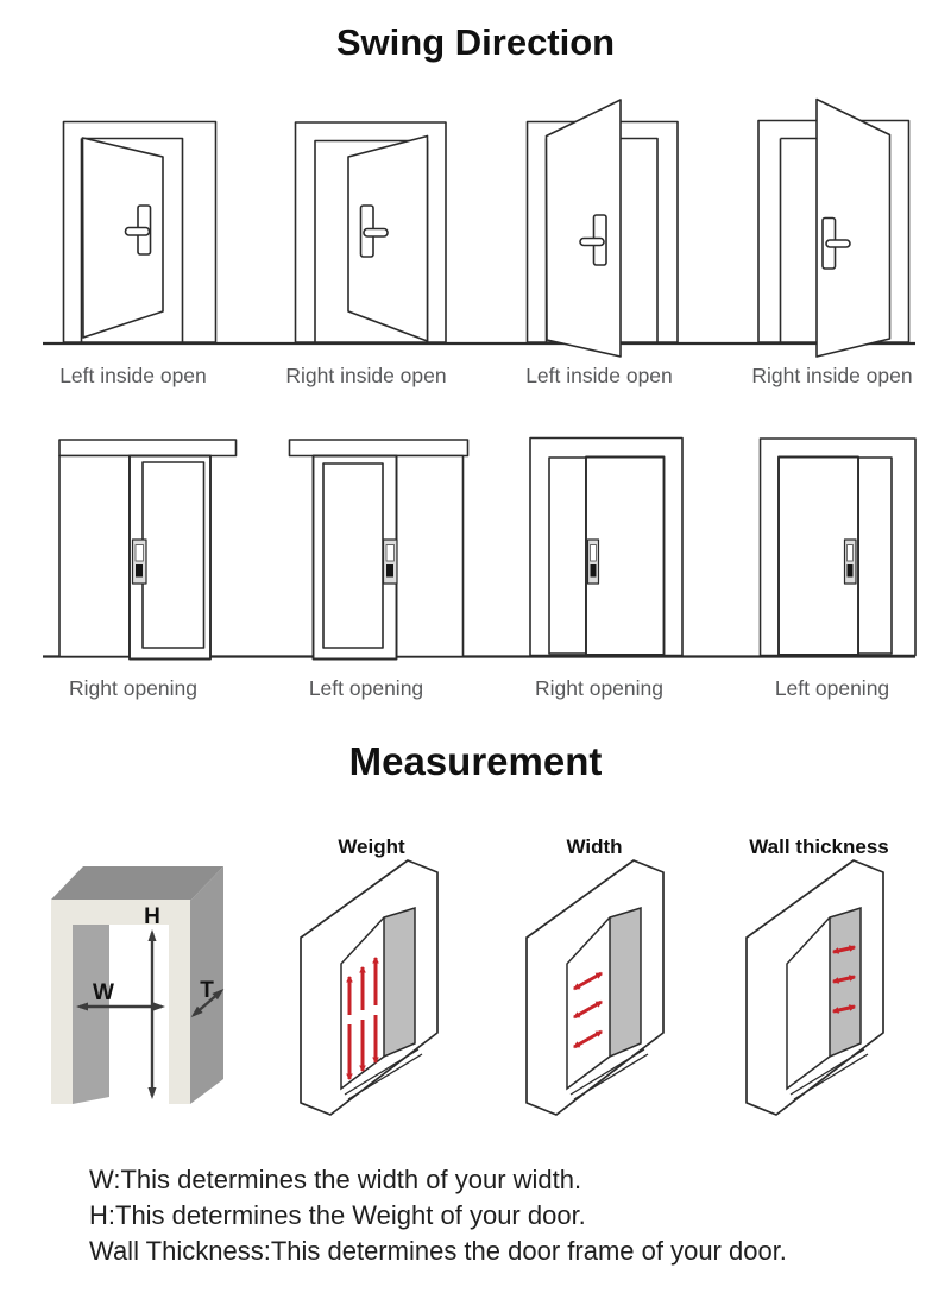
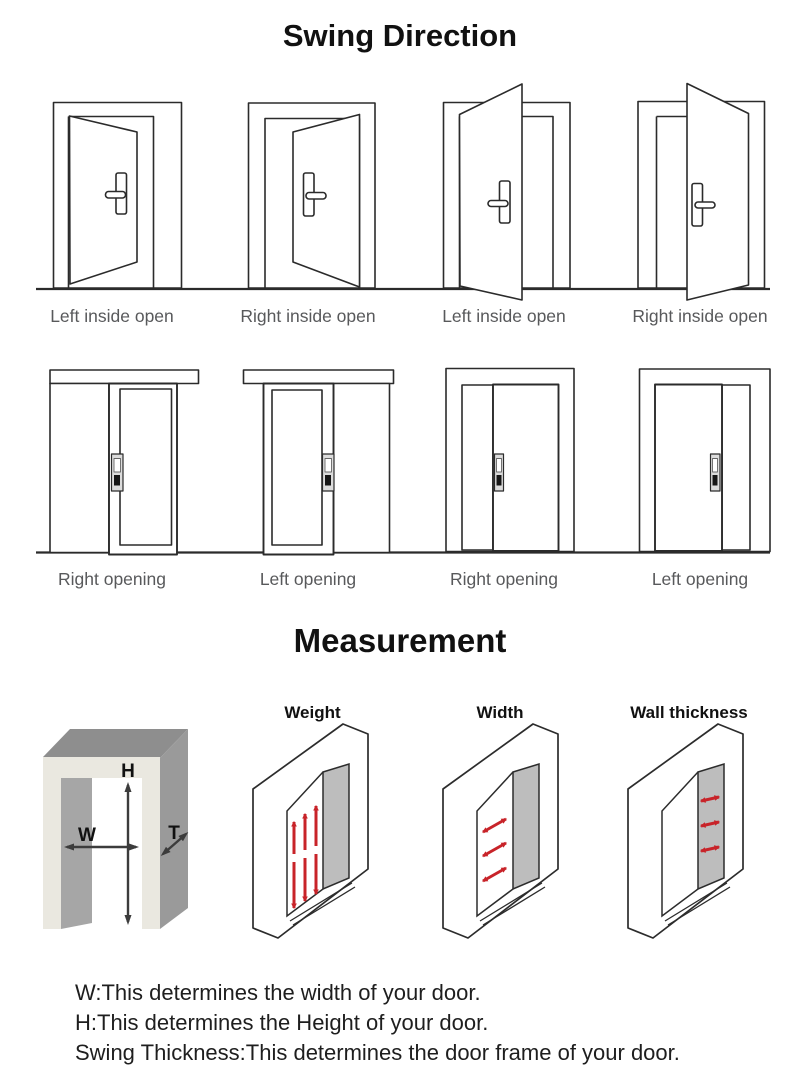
  Swing Direction
  Left inside open
  Right inside open
  Left inside open
  Right inside open
  Right opening
  Left opening
  Right opening
  Left opening
  Measurement
  Weight
  Width
  Wall thickness
  H
  W
  T
- W:This determines the width of your width.
+ W:This determines the width of your door.
- H:This determines the Weight of your door.
+ H:This determines the Height of your door.
- Wall Thickness:This determines the door frame of your door.
+ Swing Thickness:This determines the door frame of your door.
